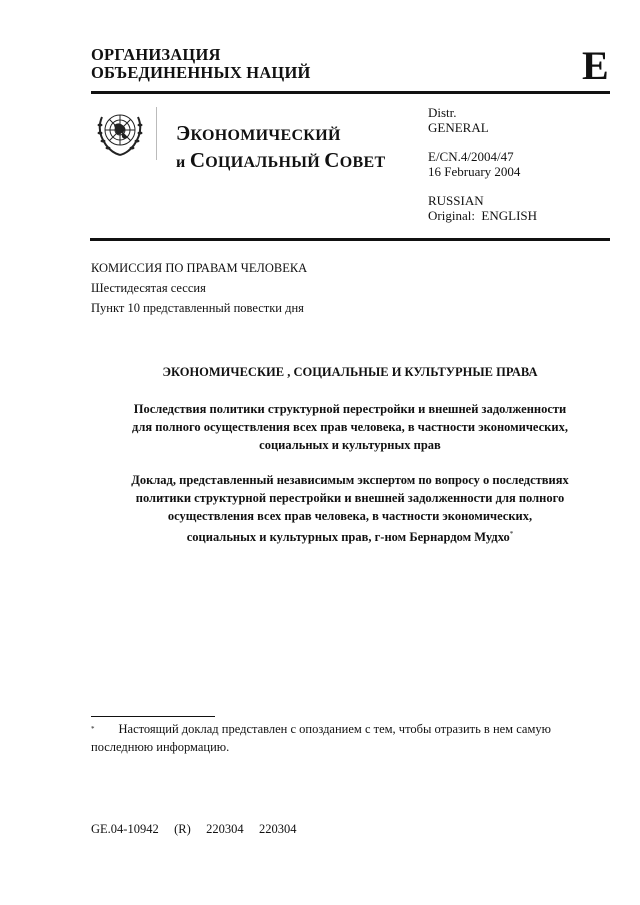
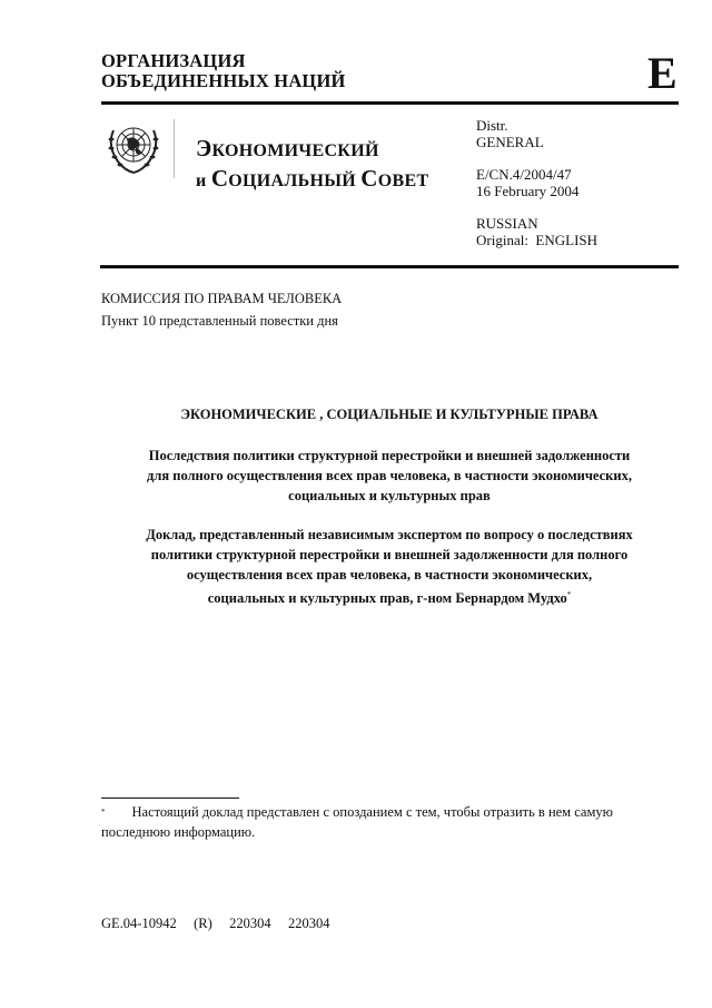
  ОРГАНИЗАЦИЯ
  ОБЪЕДИНЕННЫХ НАЦИЙ
  E
  ЭКОНОМИЧЕСКИЙ
  и СОЦИАЛЬНЫЙ СОВЕТ
  Distr.
  GENERAL
  E/CN.4/2004/47
  16 February 2004
  RUSSIAN
  Original: ENGLISH
  КОМИССИЯ ПО ПРАВАМ ЧЕЛОВЕКА
- Шестидесятая сессия
  Пункт 10 представленный повестки дня
  ЭКОНОМИЧЕСКИЕ , СОЦИАЛЬНЫЕ И КУЛЬТУРНЫЕ ПРАВА
  Последствия политики структурной перестройки и внешней задолженности
  для полного осуществления всех прав человека, в частности экономических,
  социальных и культурных прав
  Доклад, представленный независимым экспертом по вопросу о последствиях
  политики структурной перестройки и внешней задолженности для полного
  осуществления всех прав человека, в частности экономических,
  социальных и культурных прав, г-ном Бернардом Мудхо*
  * Настоящий доклад представлен с опозданием с тем, чтобы отразить в нем самую последнюю информацию.
  GE.04-10942 (R) 220304 220304
